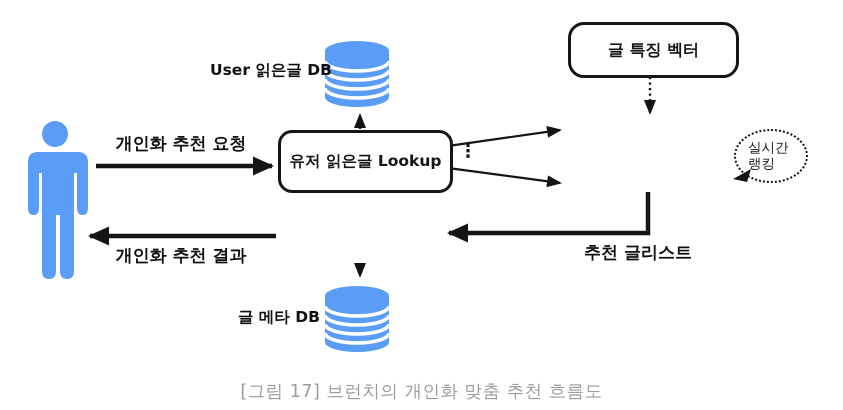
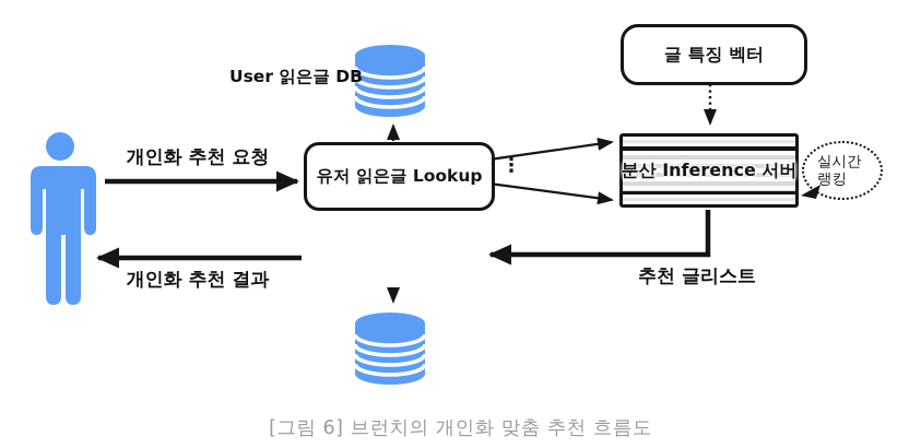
  유저 읽은글 Lookup
  글 특징 벡터
+ 분산 Inference 서버
  실시간
  랭킹
  개인화 추천 요청
  개인화 추천 결과
  추천 글리스트
  ⋮
  User 읽은글 DB
- 글 메타 DB
- [그림 17] 브런치의 개인화 맞춤 추천 흐름도
+ [그림 6] 브런치의 개인화 맞춤 추천 흐름도
